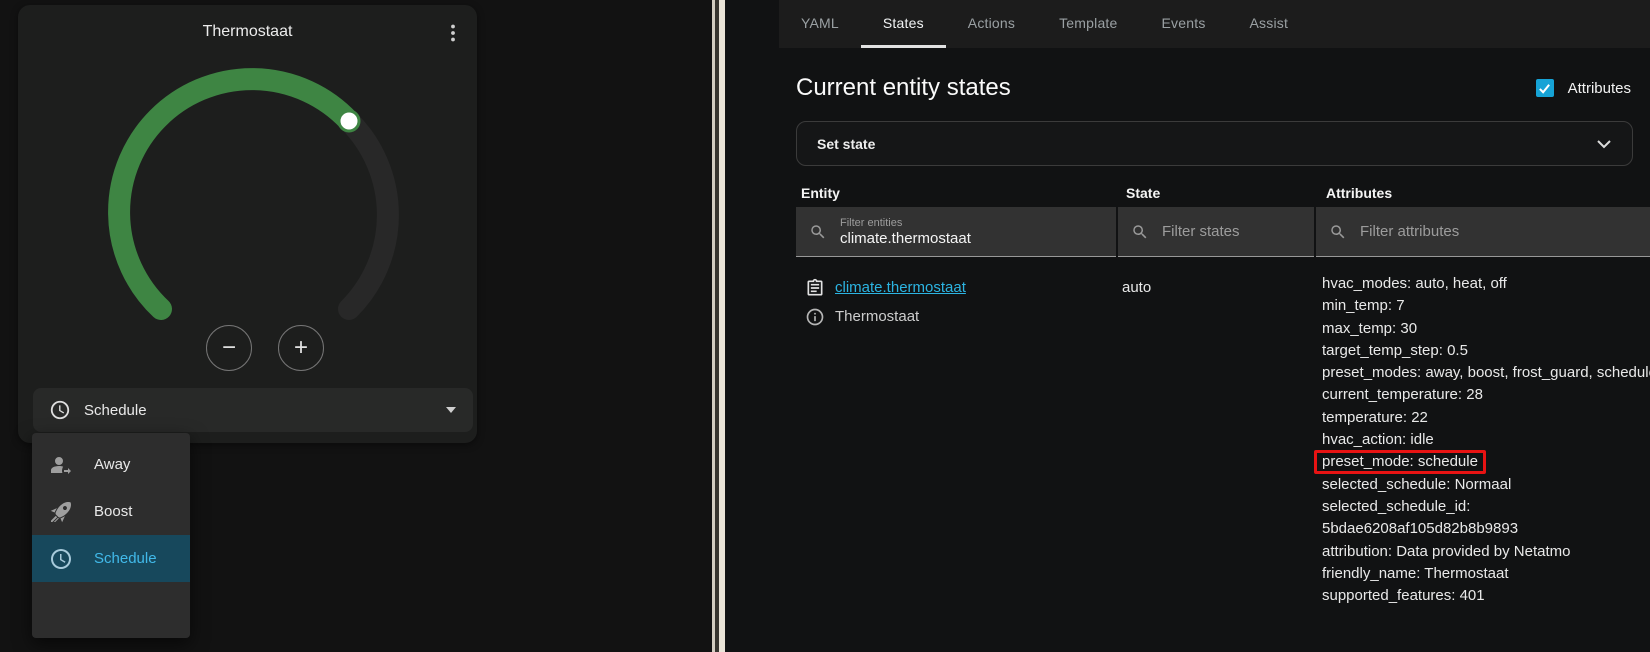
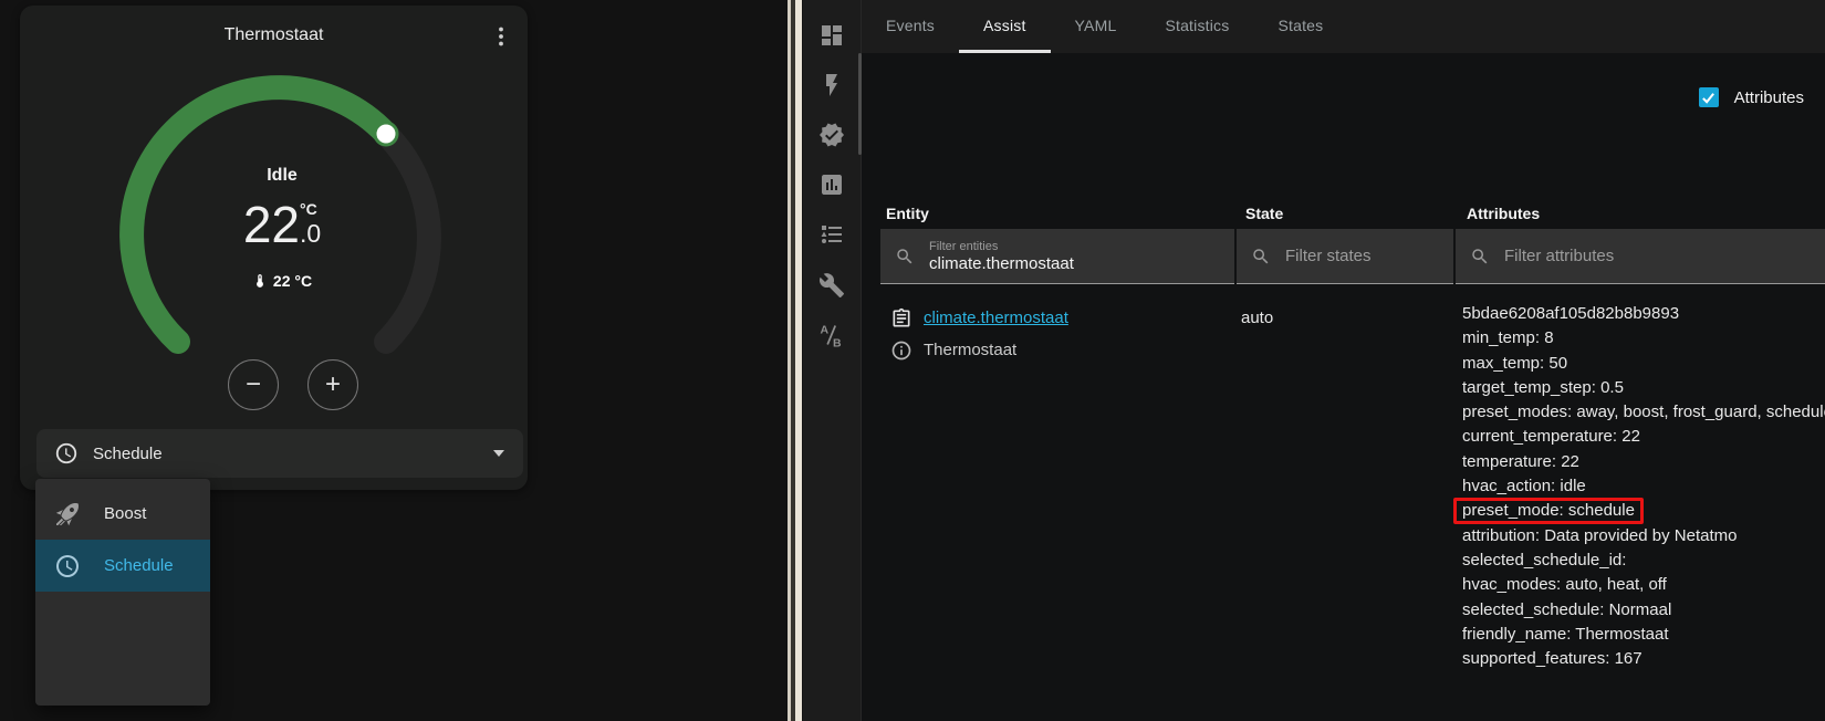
  Thermostaat
+ Idle
+ 22
+ °C
+ .0
+ 22 °C
  −
  +
  Schedule
- Away
  Boost
  Schedule
+ A
+ B
- YAML
+ Events
- States
+ Assist
- Actions
- Template
- Events
+ YAML
+ Statistics
- Assist
+ States
- Current entity states
  Attributes
- Set state
  Entity
  State
  Attributes
  Filter entities
  climate.thermostaat
  Filter states
  Filter attributes
  climate.thermostaat
  Thermostaat
  auto
- hvac_modes: auto, heat, off
+ 5bdae6208af105d82b8b9893
- min_temp: 7
+ min_temp: 8
- max_temp: 30
+ max_temp: 50
  target_temp_step: 0.5
  preset_modes: away, boost, frost_guard, schedul
- current_temperature: 28
+ current_temperature: 22
  temperature: 22
  hvac_action: idle
  preset_mode: schedule
- selected_schedule: Normaal
+ attribution: Data provided by Netatmo
  selected_schedule_id:
- 5bdae6208af105d82b8b9893
+ hvac_modes: auto, heat, off
- attribution: Data provided by Netatmo
+ selected_schedule: Normaal
  friendly_name: Thermostaat
- supported_features: 401
+ supported_features: 167
